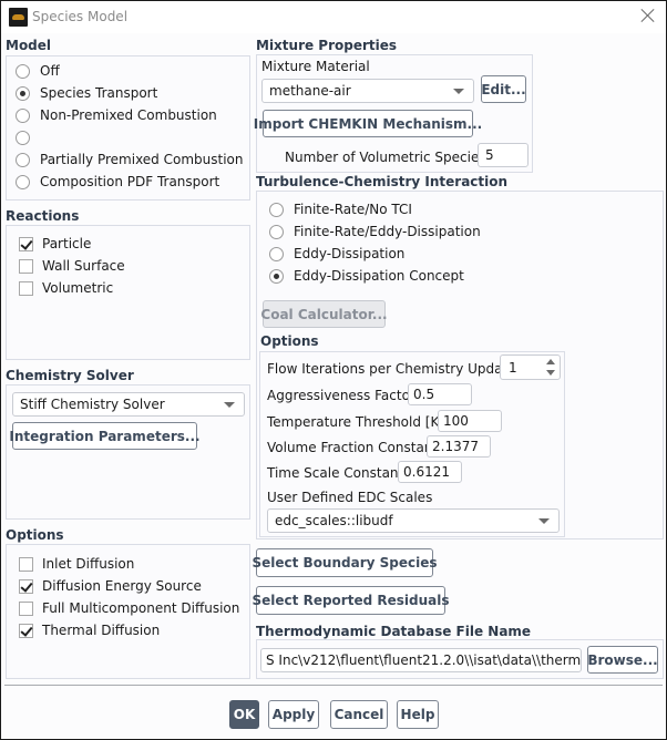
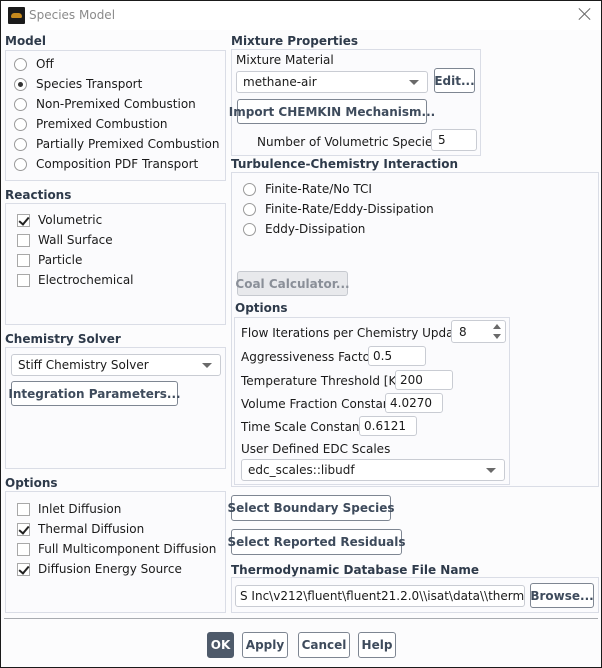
  Species Model
  Model
  Off
  Species Transport
  Non-Premixed Combustion
+ Premixed Combustion
  Partially Premixed Combustion
  Composition PDF Transport
  Reactions
- Particle
+ Volumetric
  Wall Surface
- Volumetric
+ Particle
+ Electrochemical
  Chemistry Solver
  Stiff Chemistry Solver
  Integration Parameters...
  Options
  Inlet Diffusion
- Diffusion Energy Source
+ Thermal Diffusion
  Full Multicomponent Diffusion
- Thermal Diffusion
+ Diffusion Energy Source
  Mixture Properties
  Mixture Material
  methane-air
  Edit...
  Import CHEMKIN Mechanism...
  Number of Volumetric Specie
  5
  Turbulence-Chemistry Interaction
  Finite-Rate/No TCI
  Finite-Rate/Eddy-Dissipation
  Eddy-Dissipation
- Eddy-Dissipation Concept
  Coal Calculator...
  Options
  Flow Iterations per Chemistry Upda
- 1
+ 8
  Aggressiveness Facto
  0.5
  Temperature Threshold [K
- 100
+ 200
  Volume Fraction Consta
- 2.1377
+ 4.0270
  Time Scale Constan
  0.6121
  User Defined EDC Scales
  edc_scales::libudf
  Select Boundary Species
  Select Reported Residuals
  Thermodynamic Database File Name
  S Inc\v212\fluent\fluent21.2.0\\isat\data\\therm
  Browse...
  OK
  Apply
  Cancel
  Help
